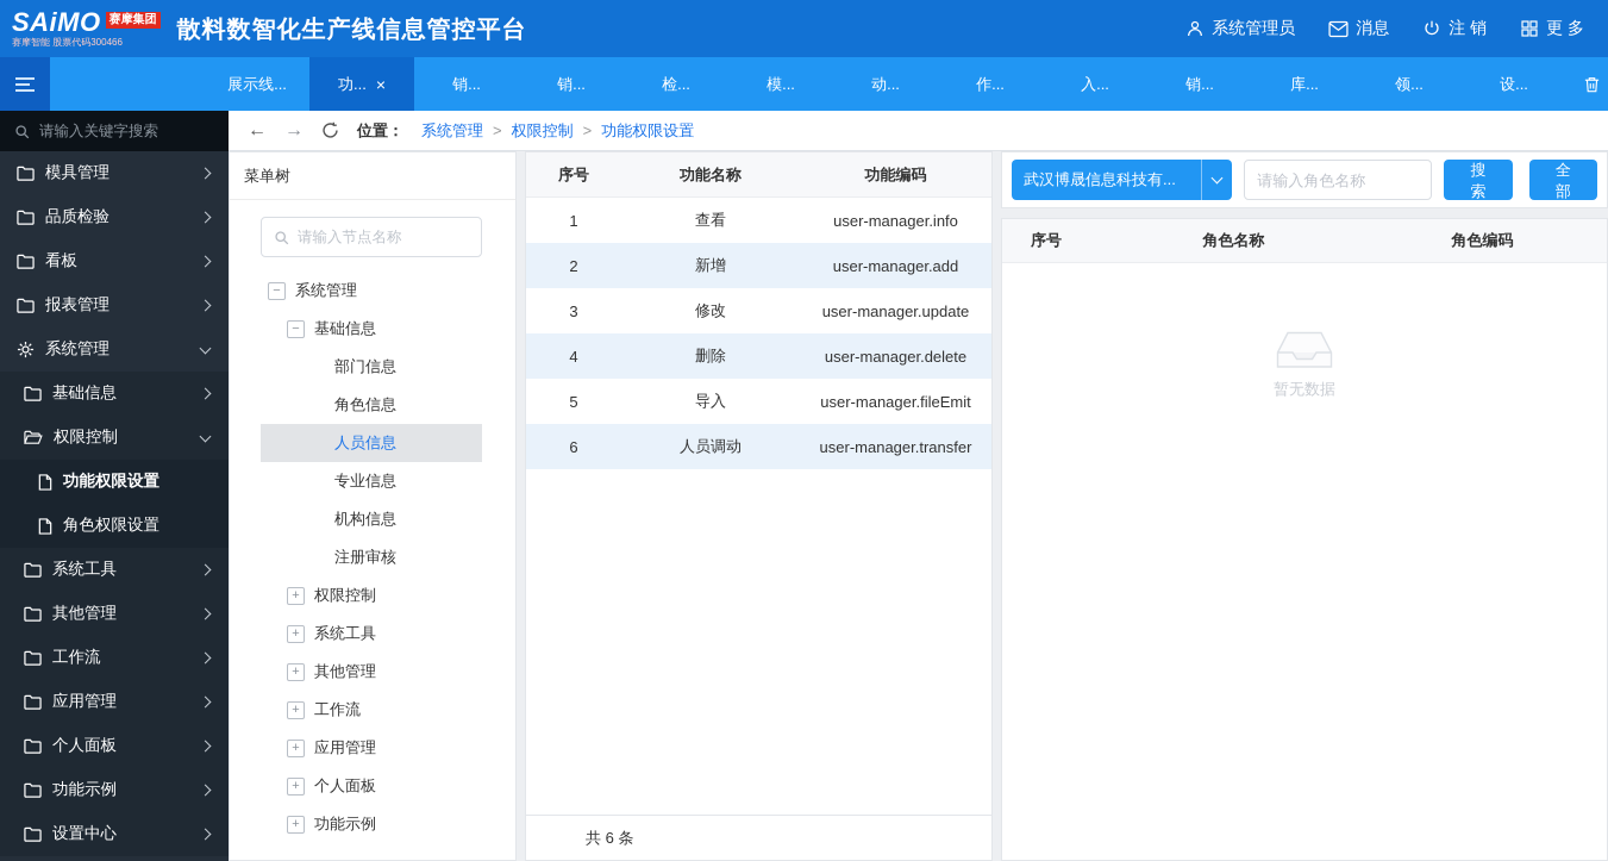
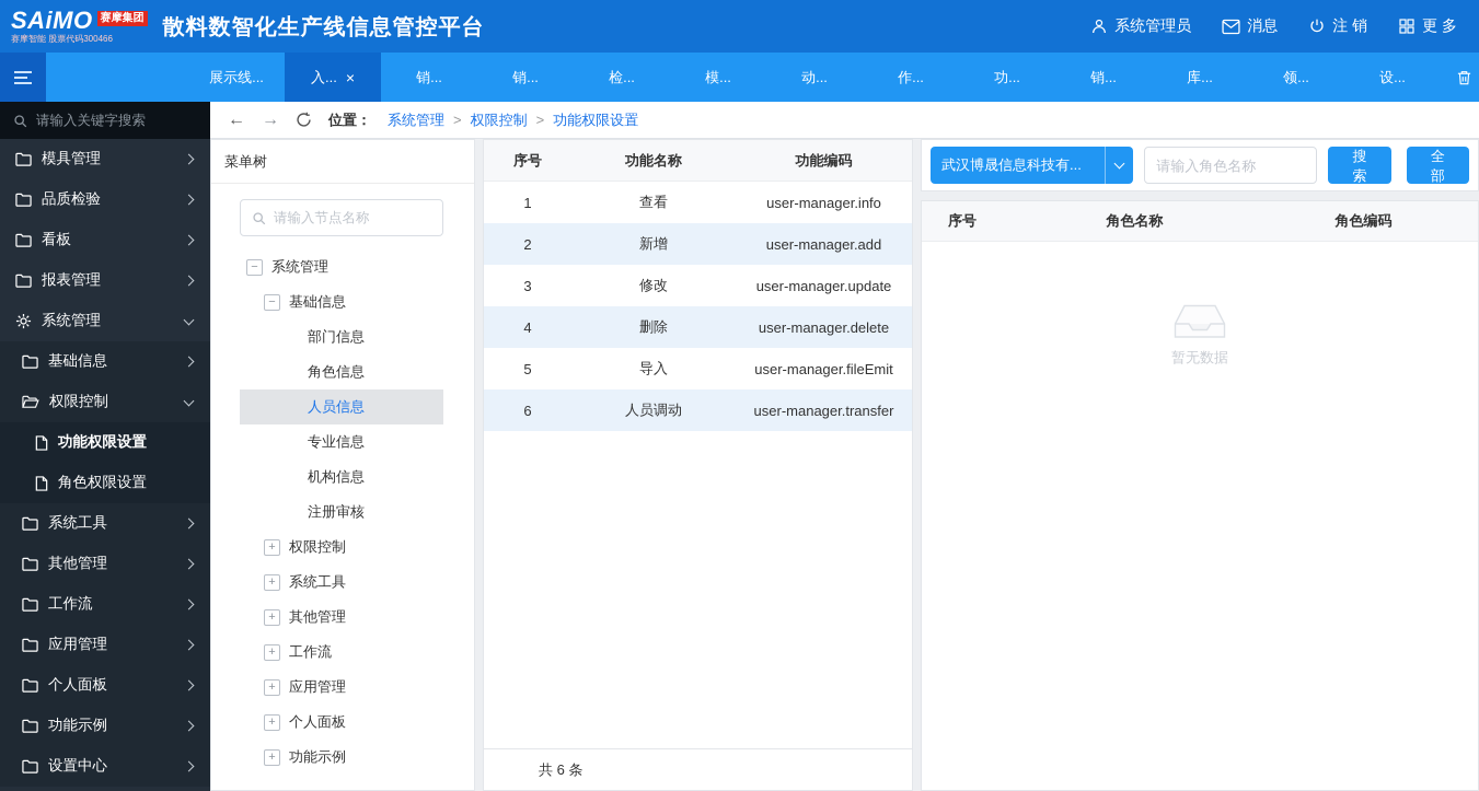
  SAiMO
  赛摩集团
  赛摩智能 股票代码300466
  散料数智化生产线信息管控平台
  系统管理员
  消息
  注 销
  更 多
  展示线...
- 功...
+ 入...
  销...
  销...
  检...
  模...
  动...
  作...
- 入...
+ 功...
  销...
  库...
  领...
  设...
  请输入关键字搜索
  模具管理
  品质检验
  看板
  报表管理
  系统管理
  基础信息
  权限控制
  功能权限设置
  角色权限设置
  系统工具
  其他管理
  工作流
  应用管理
  个人面板
  功能示例
  设置中心
  位置：
  系统管理
  权限控制
  功能权限设置
  菜单树
  请输入节点名称
  系统管理
  基础信息
  部门信息
  角色信息
  人员信息
  专业信息
  机构信息
  注册审核
  权限控制
  系统工具
  其他管理
  工作流
  应用管理
  个人面板
  功能示例
  序号
  功能名称
  功能编码
  1
  查看
  user-manager.info
  2
  新增
  user-manager.add
  3
  修改
  user-manager.update
  4
  删除
  user-manager.delete
  5
  导入
  user-manager.fileEmit
  6
  人员调动
  user-manager.transfer
  共 6 条
  武汉博晟信息科技有...
  请输入角色名称
  搜索
  全部
  序号
  角色名称
  角色编码
  暂无数据
